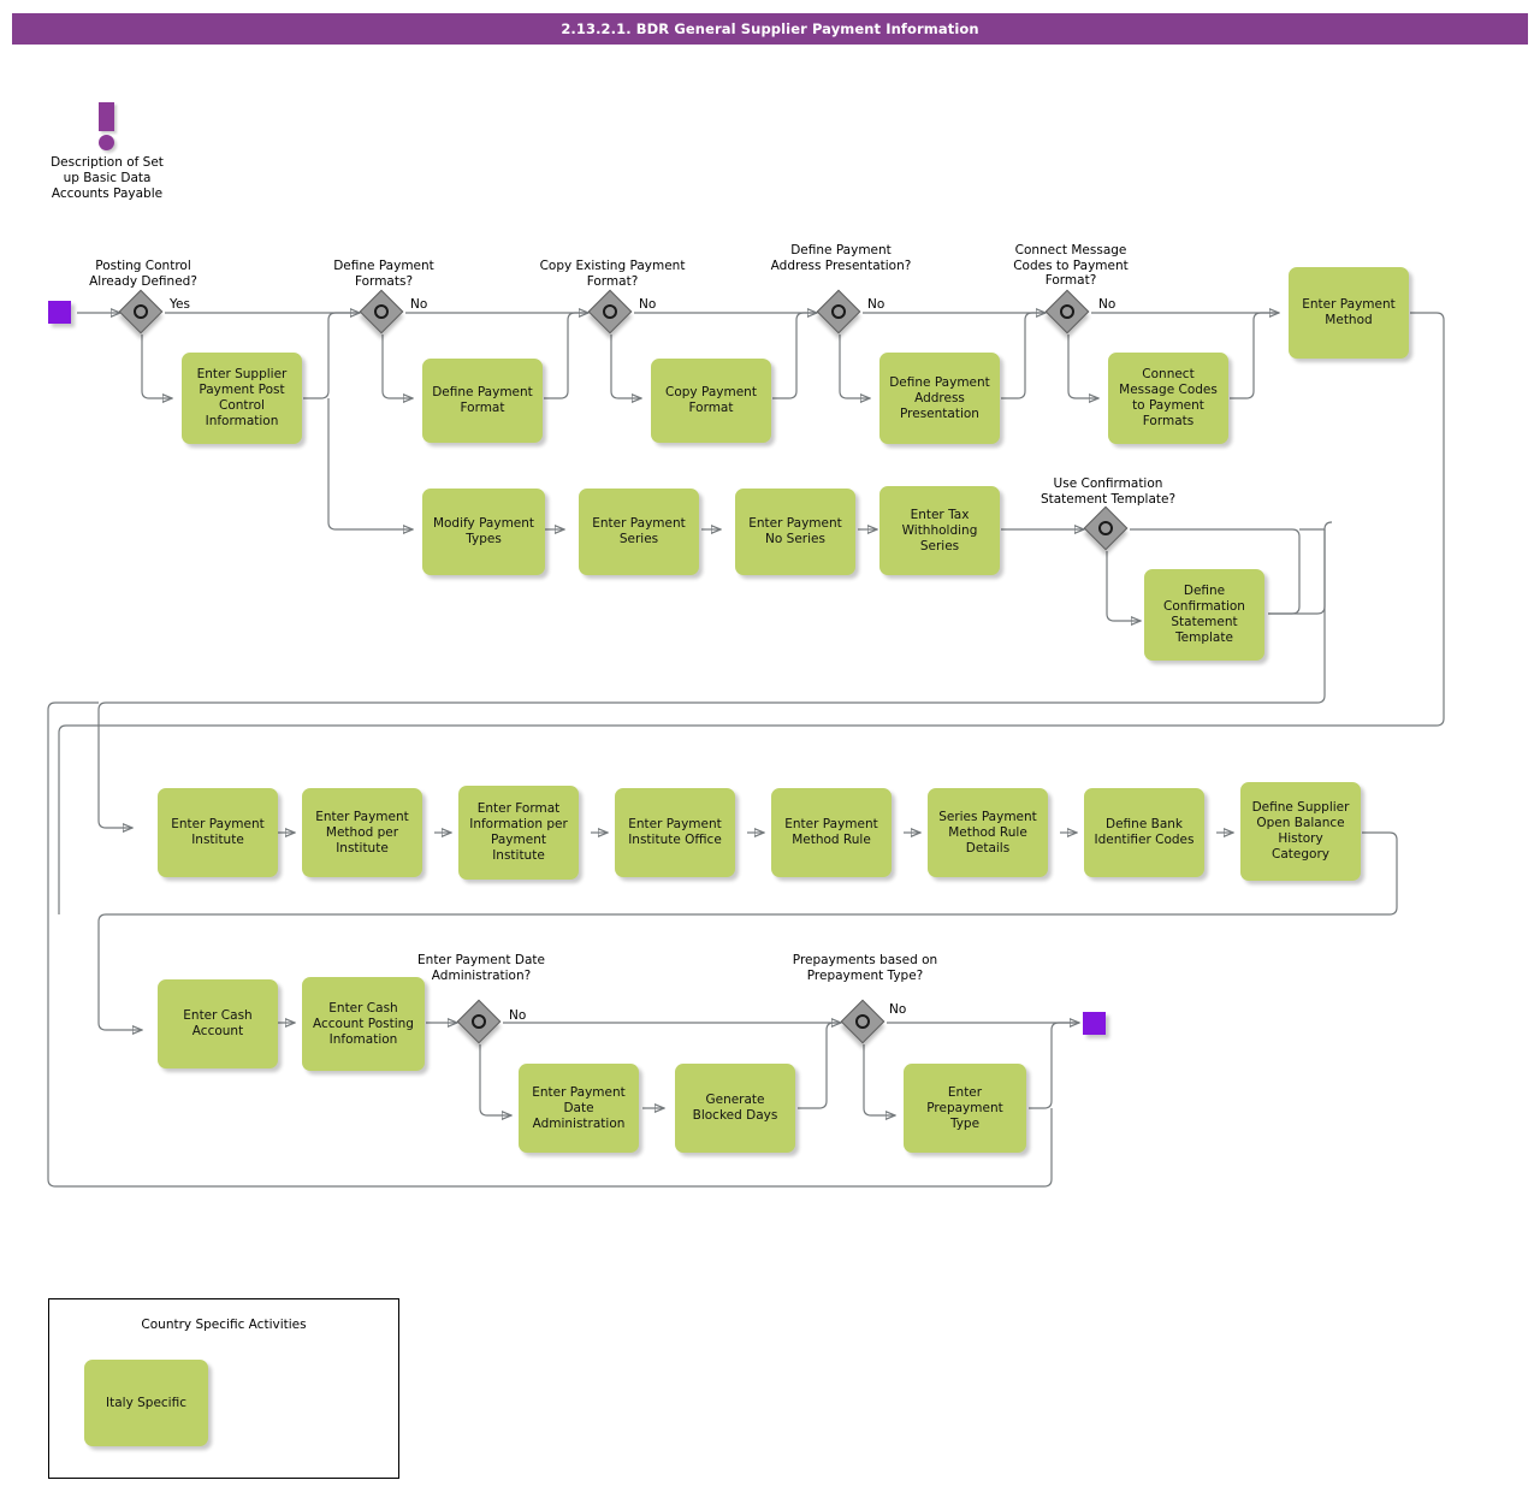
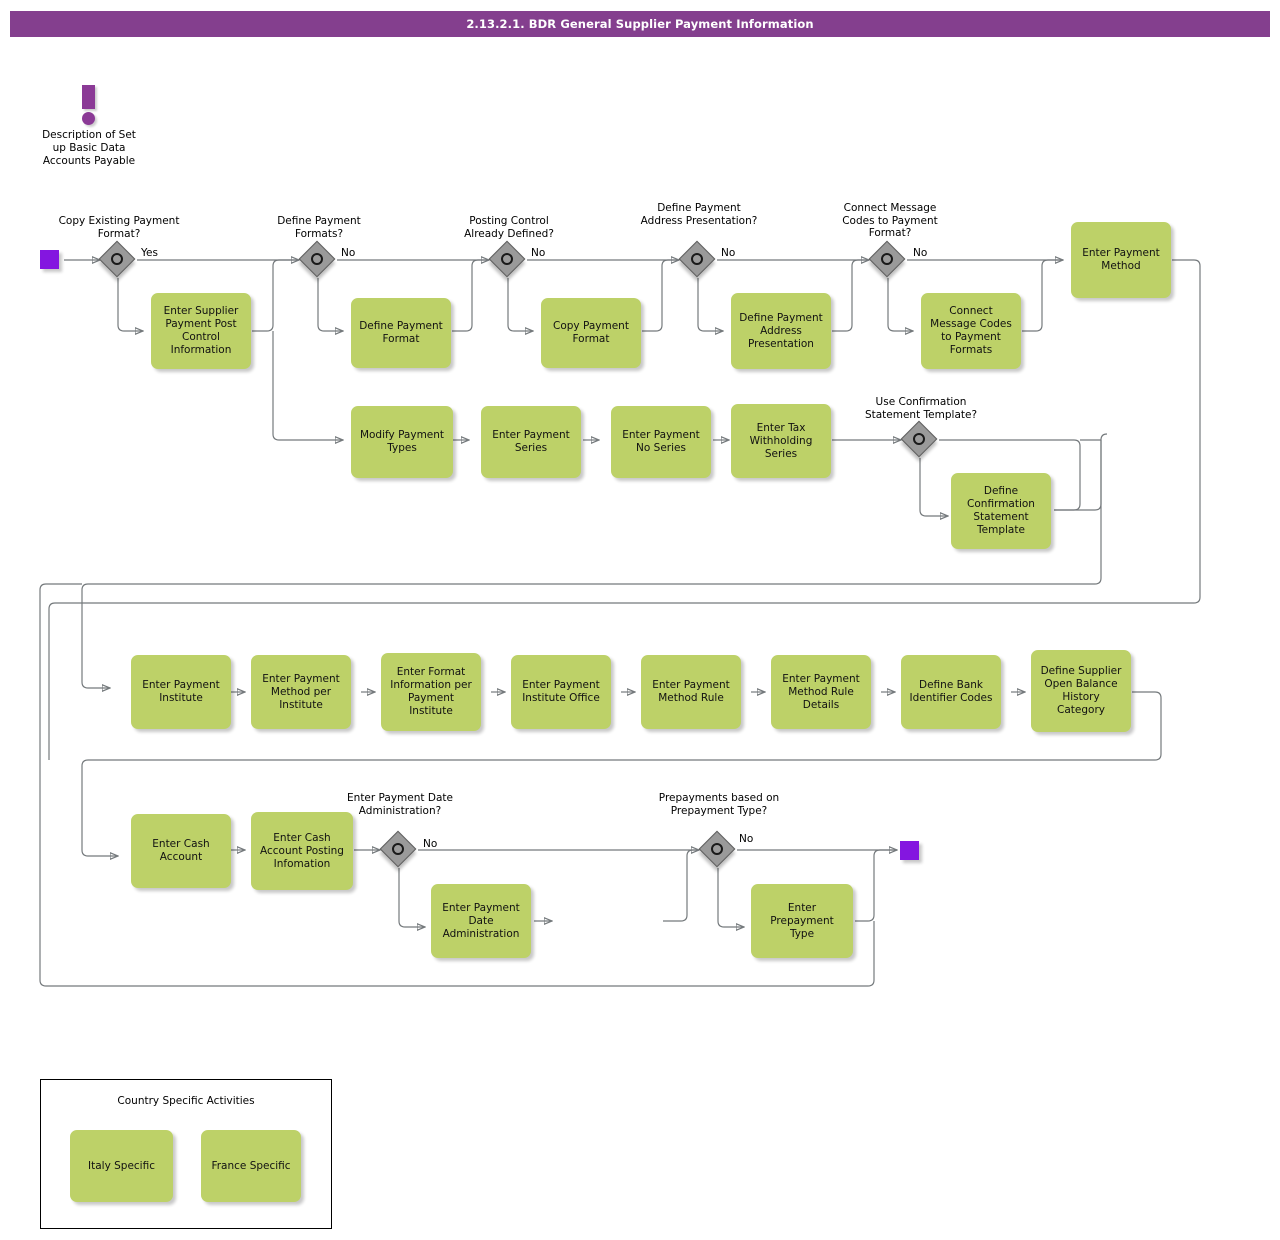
  2.13.2.1. BDR General Supplier Payment Information
  Description of Set up Basic Data Accounts Payable
- Posting Control Already Defined?
+ Copy Existing Payment Format?
  Define Payment Formats?
- Copy Existing Payment Format?
+ Posting Control Already Defined?
  Define Payment Address Presentation?
  Connect Message Codes to Payment Format?
  Use Confirmation Statement Template?
  Enter Payment Date Administration?
  Prepayments based on Prepayment Type?
  Yes
  No
  No
  No
  No
  No
  No
  Enter Supplier Payment Post Control Information
  Define Payment Format
  Copy Payment Format
  Define Payment Address Presentation
  Connect Message Codes to Payment Formats
  Enter Payment Method
  Modify Payment Types
  Enter Payment Series
  Enter Payment No Series
  Enter Tax Withholding Series
  Define Confirmation Statement Template
  Enter Payment Institute
  Enter Payment Method per Institute
  Enter Format Information per Payment Institute
  Enter Payment Institute Office
  Enter Payment Method Rule
- Series Payment Method Rule Details
+ Enter Payment Method Rule Details
  Define Bank Identifier Codes
  Define Supplier Open Balance History Category
  Enter Cash Account
  Enter Cash Account Posting Infomation
  Enter Payment Date Administration
- Generate Blocked Days
  Enter Prepayment Type
  Country Specific Activities
  Italy Specific
+ France Specific
